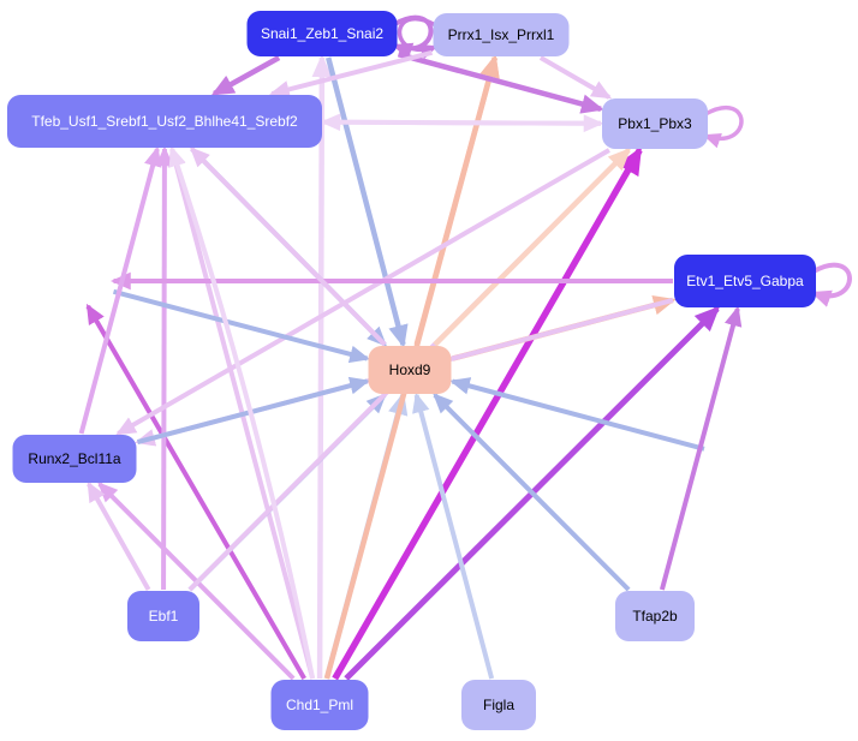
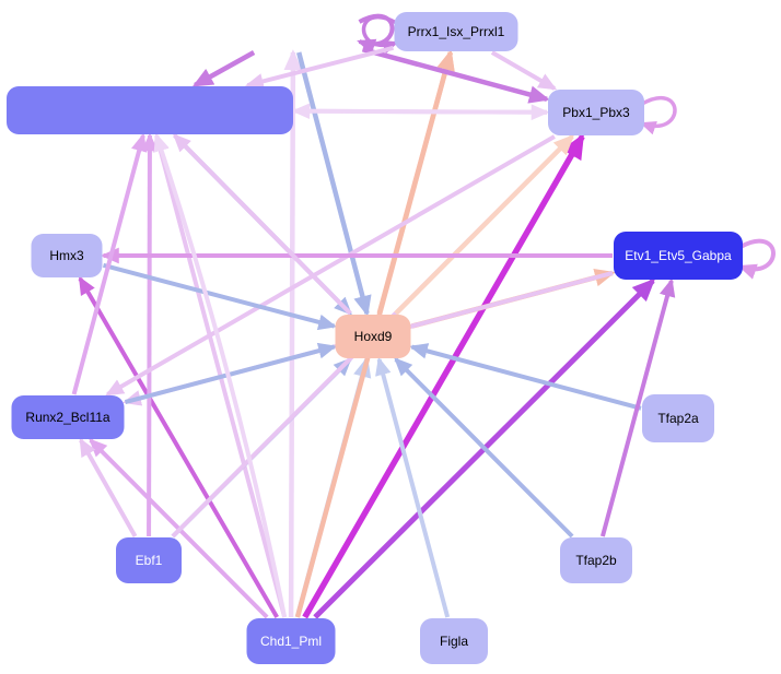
- Snai1_Zeb1_Snai2
  Prrx1_Isx_Prrxl1
- Tfeb_Usf1_Srebf1_Usf2_Bhlhe41_Srebf2
  Pbx1_Pbx3
+ Hmx3
  Etv1_Etv5_Gabpa
  Hoxd9
  Runx2_Bcl11a
+ Tfap2a
  Ebf1
  Tfap2b
  Chd1_Pml
  Figla
